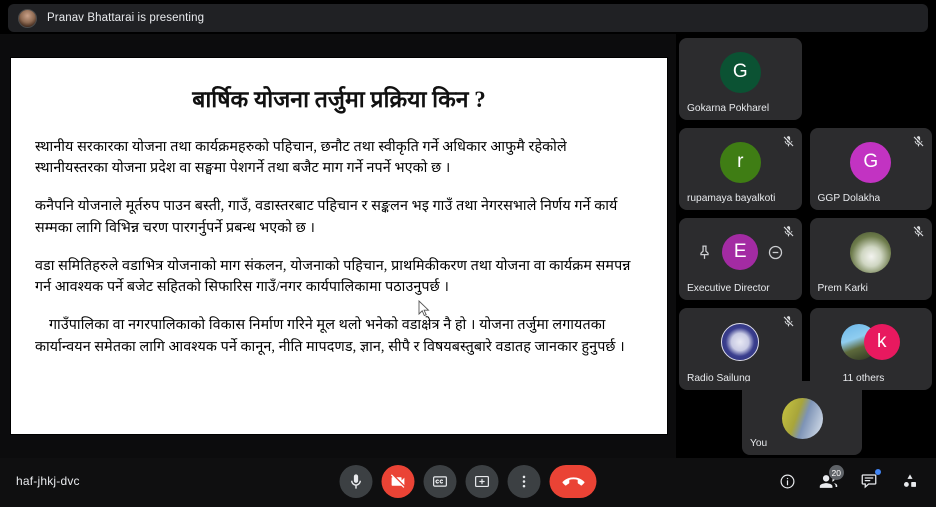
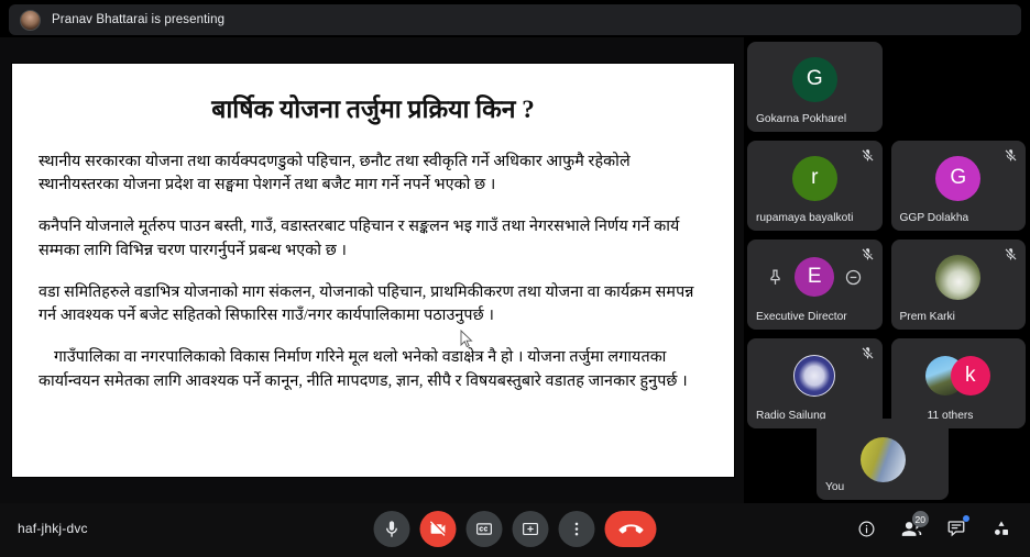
  Pranav Bhattarai is presenting
  बार्षिक योजना तर्जुमा प्रक्रिया किन ?
- स्थानीय सरकारका योजना तथा कार्यक्रमहरुको पहिचान, छनौट तथा स्वीकृति गर्ने अधिकार आफुमै रहेकोले स्थानीयस्तरका योजना प्रदेश वा सङ्घमा पेशगर्ने तथा बजैट माग गर्ने नपर्ने भएको छ ।
+ स्थानीय सरकारका योजना तथा कार्यक्पदणडुको पहिचान, छनौट तथा स्वीकृति गर्ने अधिकार आफुमै रहेकोले स्थानीयस्तरका योजना प्रदेश वा सङ्घमा पेशगर्ने तथा बजैट माग गर्ने नपर्ने भएको छ ।
  कनैपनि योजनाले मूर्तरुप पाउन बस्ती, गाउँ, वडास्तरबाट पहिचान र सङ्कलन भइ गाउँ तथा नेगरसभाले निर्णय गर्ने कार्य सम्मका लागि विभिन्न चरण पारगर्नुपर्ने प्रबन्ध भएको छ ।
  वडा समितिहरुले वडाभित्र योजनाको माग संकलन, योजनाको पहिचान, प्राथमिकीकरण तथा योजना वा कार्यक्रम समपन्न गर्न आवश्यक पर्ने बजेट सहितको सिफारिस गाउँ/नगर कार्यपालिकामा पठाउनुपर्छ ।
  गाउँपालिका वा नगरपालिकाको विकास निर्माण गरिने मूल थलो भनेको वडाक्षेत्र नै हो । योजना तर्जुमा लगायतका कार्यान्वयन समेतका लागि आवश्यक पर्ने कानून, नीति मापदणड, ज्ञान, सीपै र विषयबस्तुबारे वडातह जानकार हुनुपर्छ ।
  G
  Gokarna Pokharel
  r
  rupamaya bayalkoti
  G
  GGP Dolakha
  E
  Executive Director
  Prem Karki
  Radio Sailung
  k
  11 others
  You
  haf-jhkj-dvc
  20
